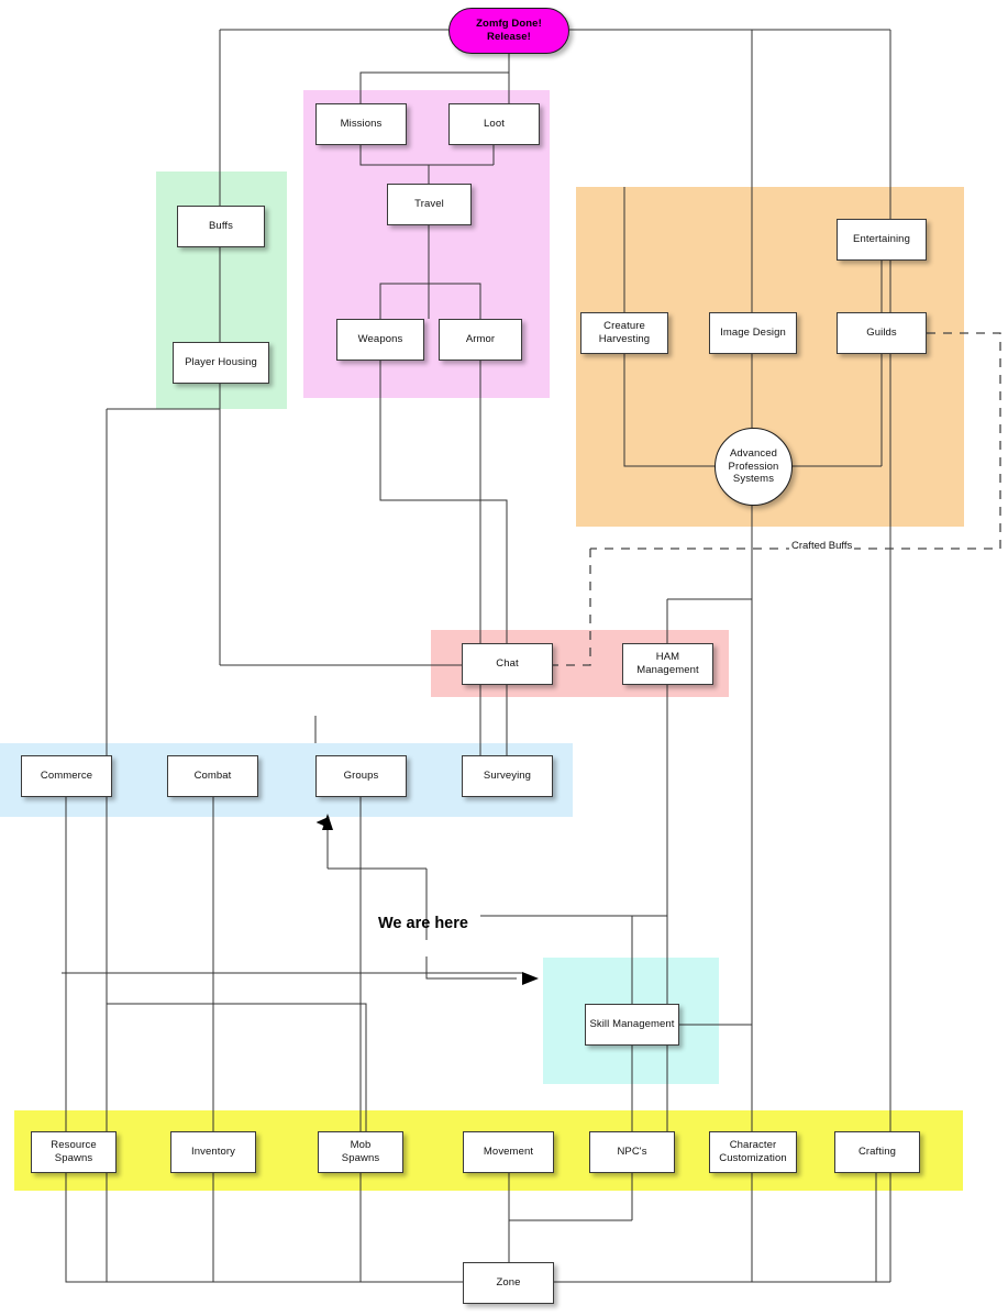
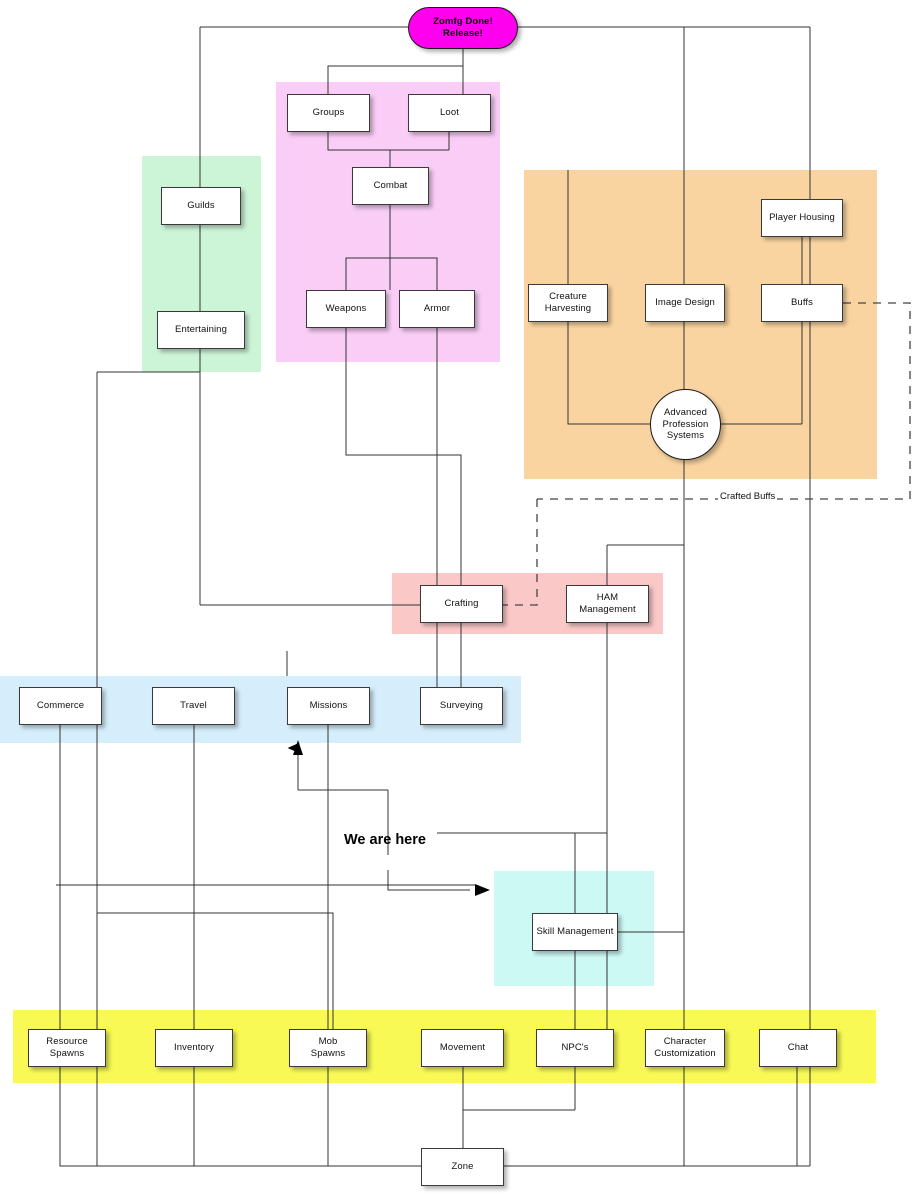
  Zomfg Done!
  Release!
- Missions
+ Groups
  Loot
- Travel
+ Combat
- Buffs
+ Guilds
- Entertaining
+ Player Housing
  Creature
  Harvesting
  Image Design
- Guilds
+ Buffs
  Weapons
  Armor
- Player Housing
+ Entertaining
  Advanced
  Profession
  Systems
- Chat
+ Crafting
  HAM
  Management
  Commerce
- Combat
+ Travel
- Groups
+ Missions
  Surveying
  Skill Management
  Resource
  Spawns
  Inventory
  Mob
  Spawns
  Movement
  NPC's
  Character
  Customization
- Crafting
+ Chat
  Zone
  We are here
  Crafted Buffs
